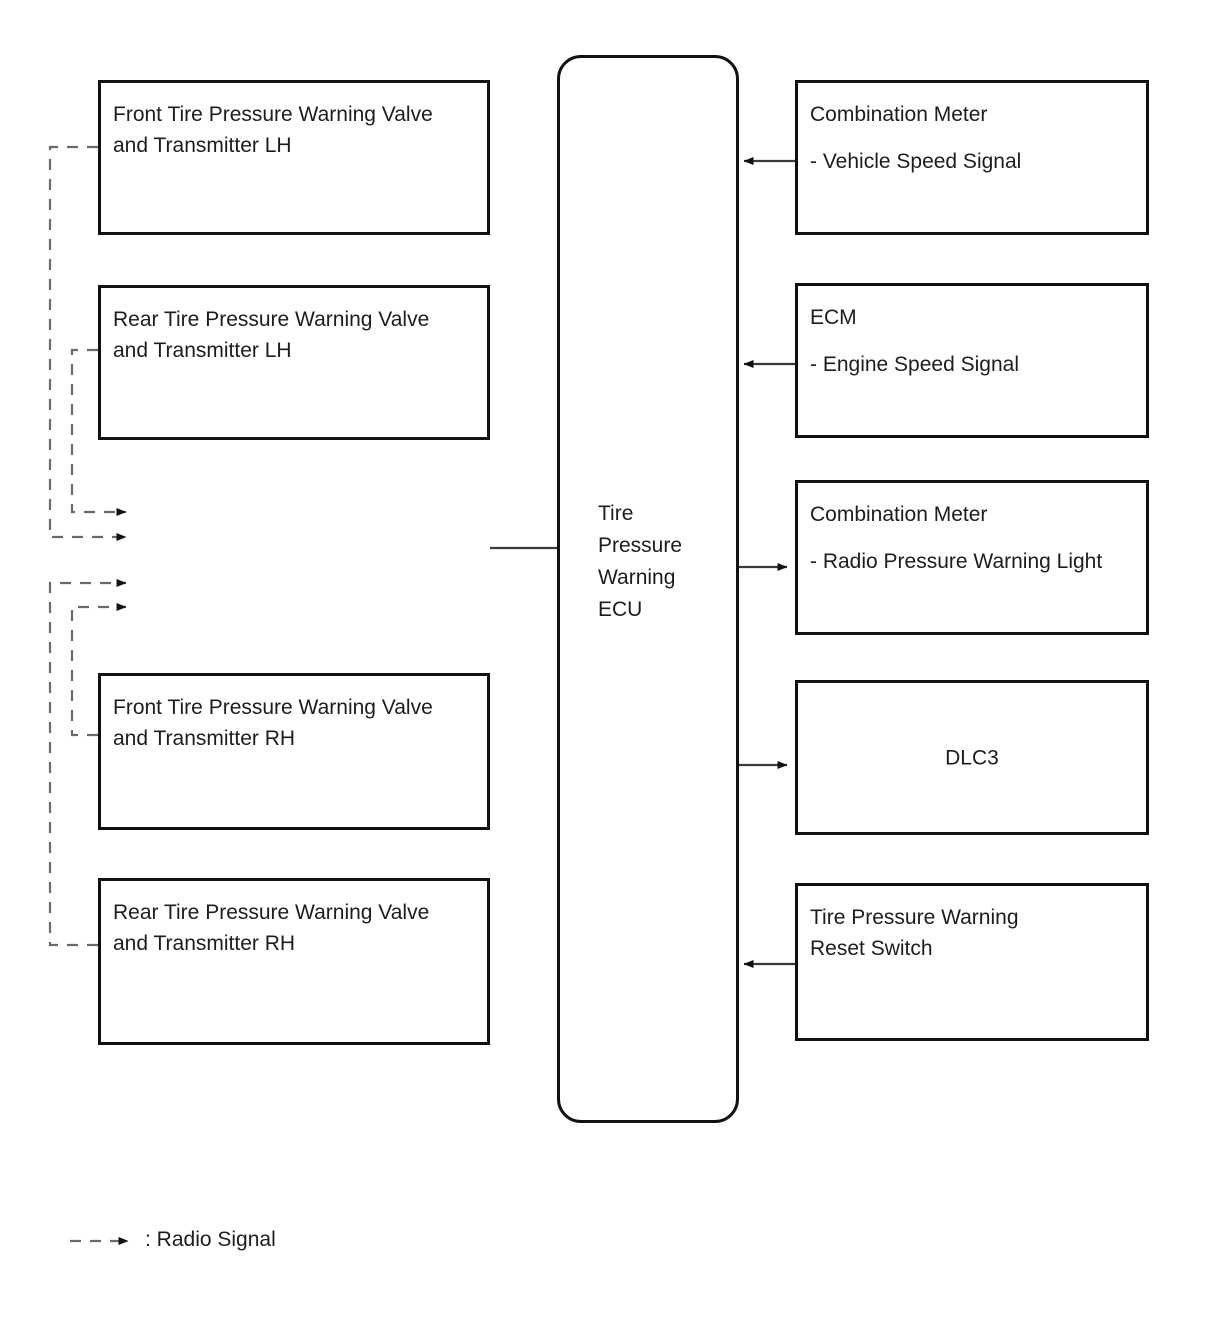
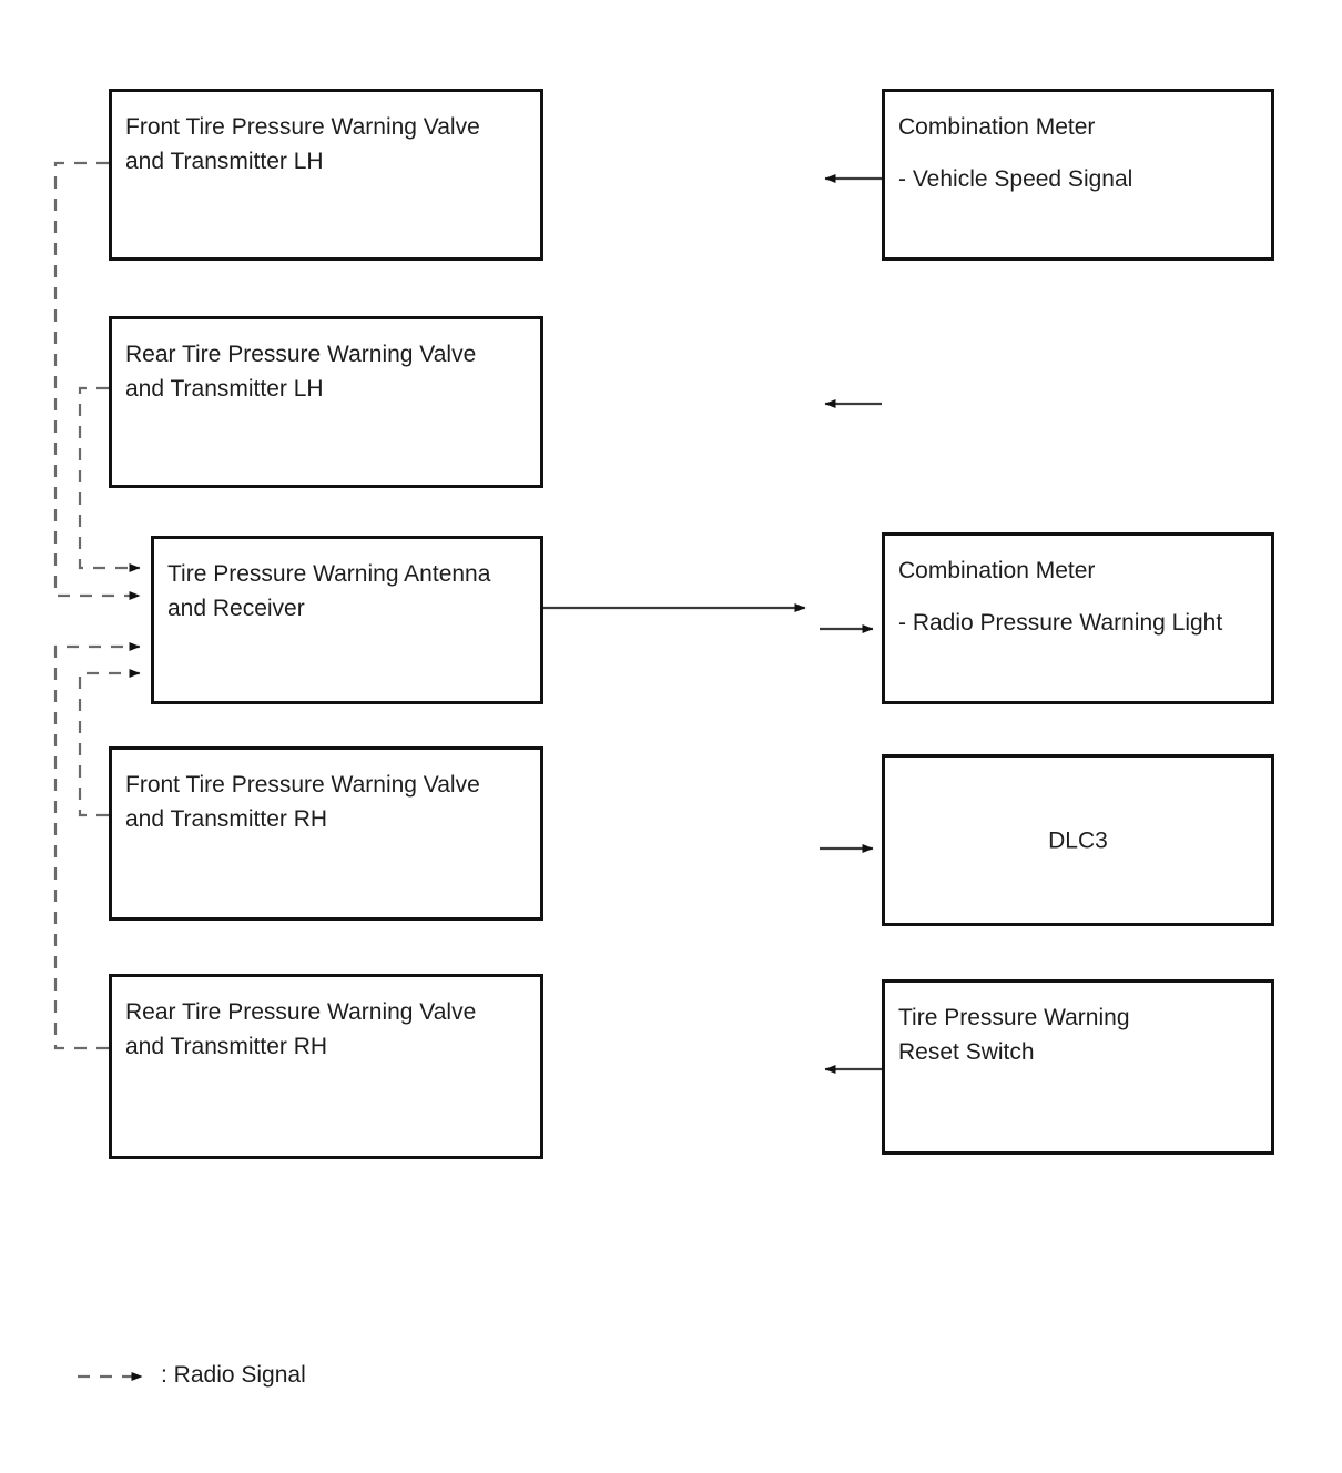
  Front Tire Pressure Warning Valve
  and Transmitter LH
  Rear Tire Pressure Warning Valve
  and Transmitter LH
+ Tire Pressure Warning Antenna
+ and Receiver
  Front Tire Pressure Warning Valve
  and Transmitter RH
  Rear Tire Pressure Warning Valve
  and Transmitter RH
- Tire
- Pressure
- Warning
- ECU
  Combination Meter- Vehicle Speed Signal
- ECM- Engine Speed Signal
  Combination Meter- Radio Pressure Warning Light
  DLC3
  Tire Pressure Warning
  Reset Switch
  : Radio Signal
